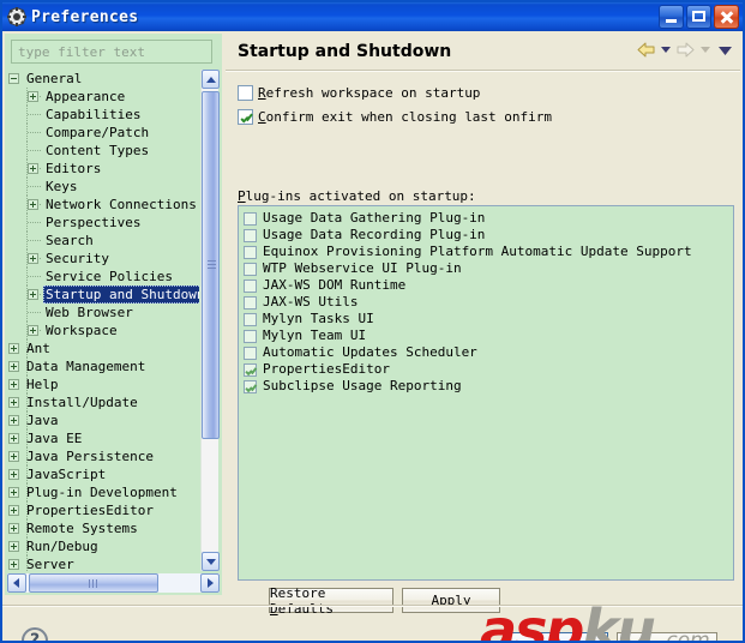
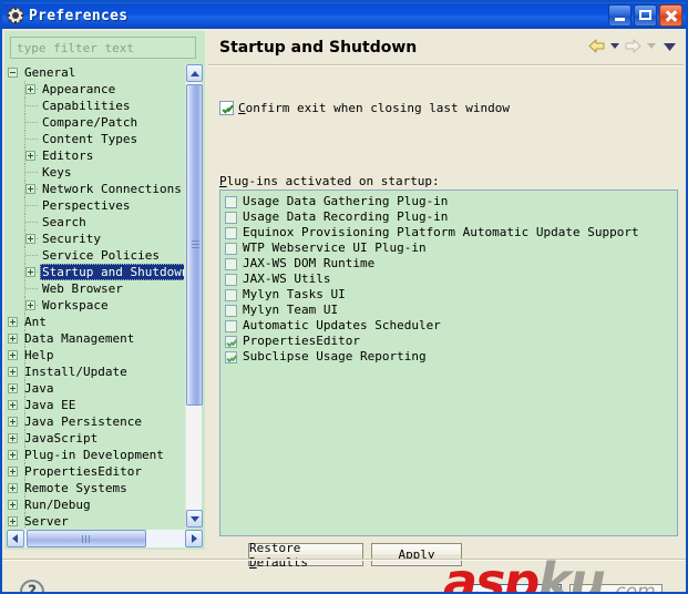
  Preferences
  type filter text
  General
  Appearance
  Capabilities
  Compare/Patch
  Content Types
  Editors
  Keys
  Network Connections
  Perspectives
  Search
  Security
  Service Policies
  Startup and Shutdow
  Web Browser
  Workspace
  Ant
  Data Management
  Help
  Install/Update
  Java
  Java EE
  Java Persistence
  JavaScript
  Plug-in Development
  PropertiesEditor
  Remote Systems
  Run/Debug
  Server
  Startup and Shutdown
- Refresh workspace on startup
- Confirm exit when closing last onfirm
+ Confirm exit when closing last window
  Plug-ins activated on startup:
  Usage Data Gathering Plug-in
  Usage Data Recording Plug-in
  Equinox Provisioning Platform Automatic Update Support
  WTP Webservice UI Plug-in
  JAX-WS DOM Runtime
  JAX-WS Utils
  Mylyn Tasks UI
  Mylyn Team UI
  Automatic Updates Scheduler
  PropertiesEditor
  Subclipse Usage Reporting
  Restore Defaults
  Apply
  aspku
